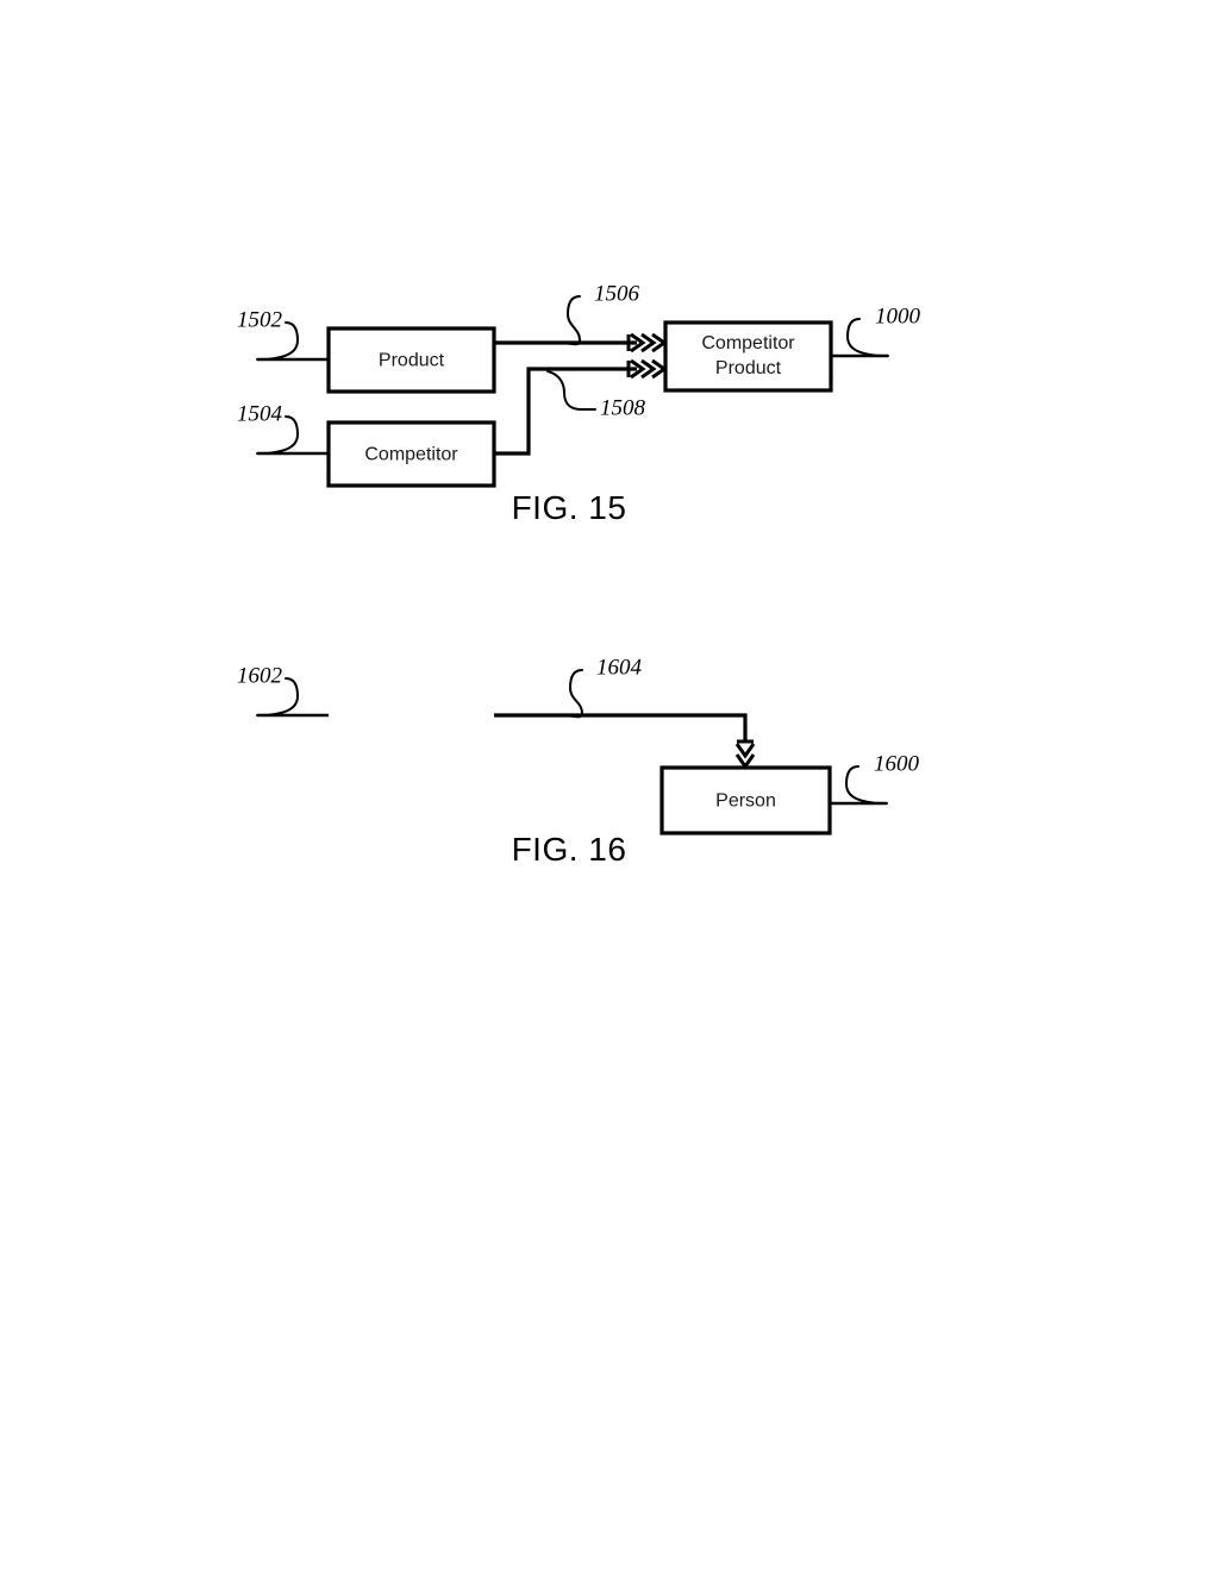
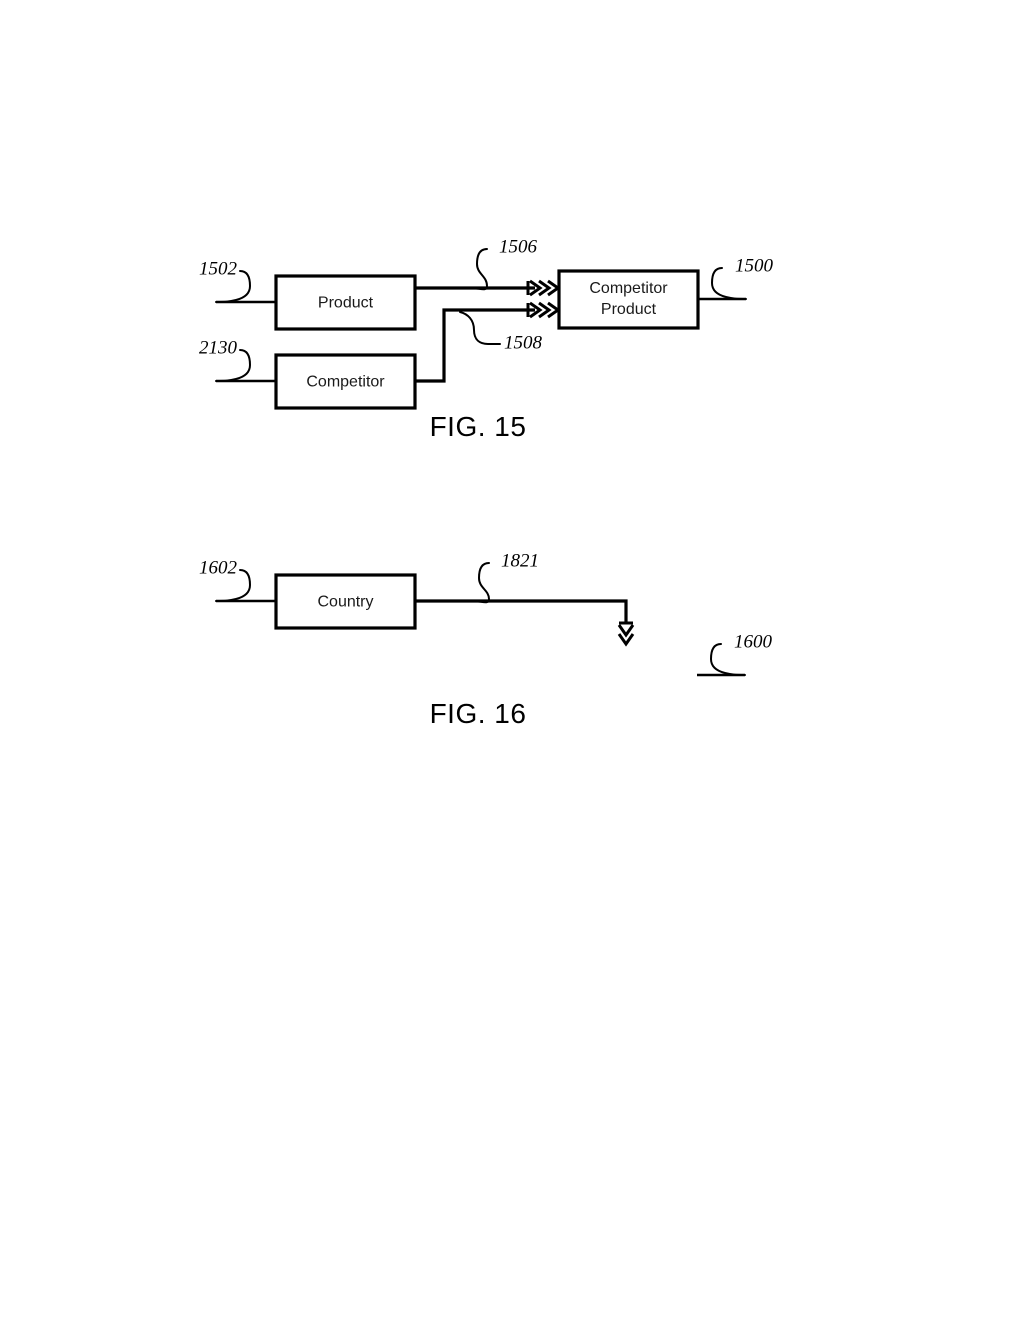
  Product
  1502
  Competitor
- 1504
+ 2130
  Competitor
  Product
- 1000
+ 1500
  1506
  1508
  FIG. 15
+ Country
  1602
- Person
  1600
- 1604
+ 1821
  FIG. 16
